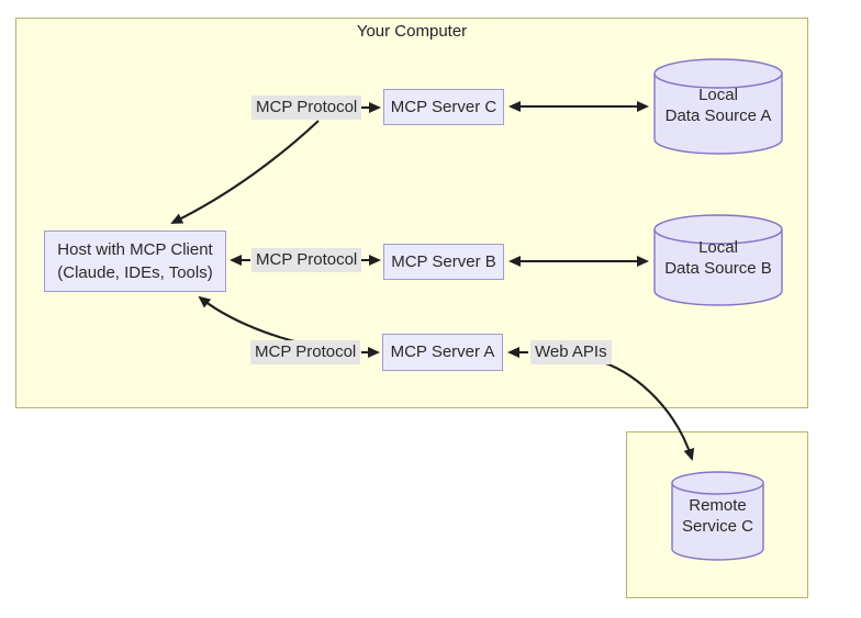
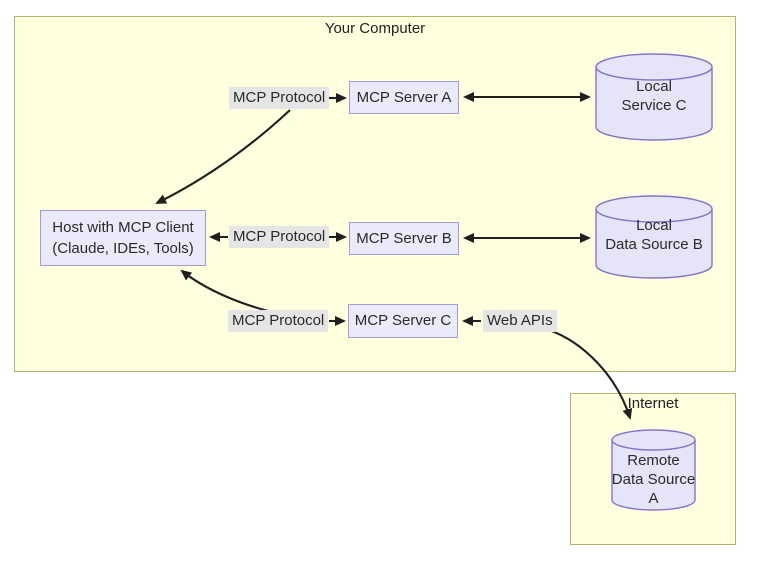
  Your Computer
+ Internet
  Host with MCP Client
  (Claude, IDEs, Tools)
- MCP Server C
+ MCP Server A
  MCP Server B
- MCP Server A
+ MCP Server C
  Local
- Data Source A
+ Service C
  Local
  Data Source B
  Remote
- Service C
+ Data Source A
  MCP Protocol
  MCP Protocol
  MCP Protocol
  Web APIs
